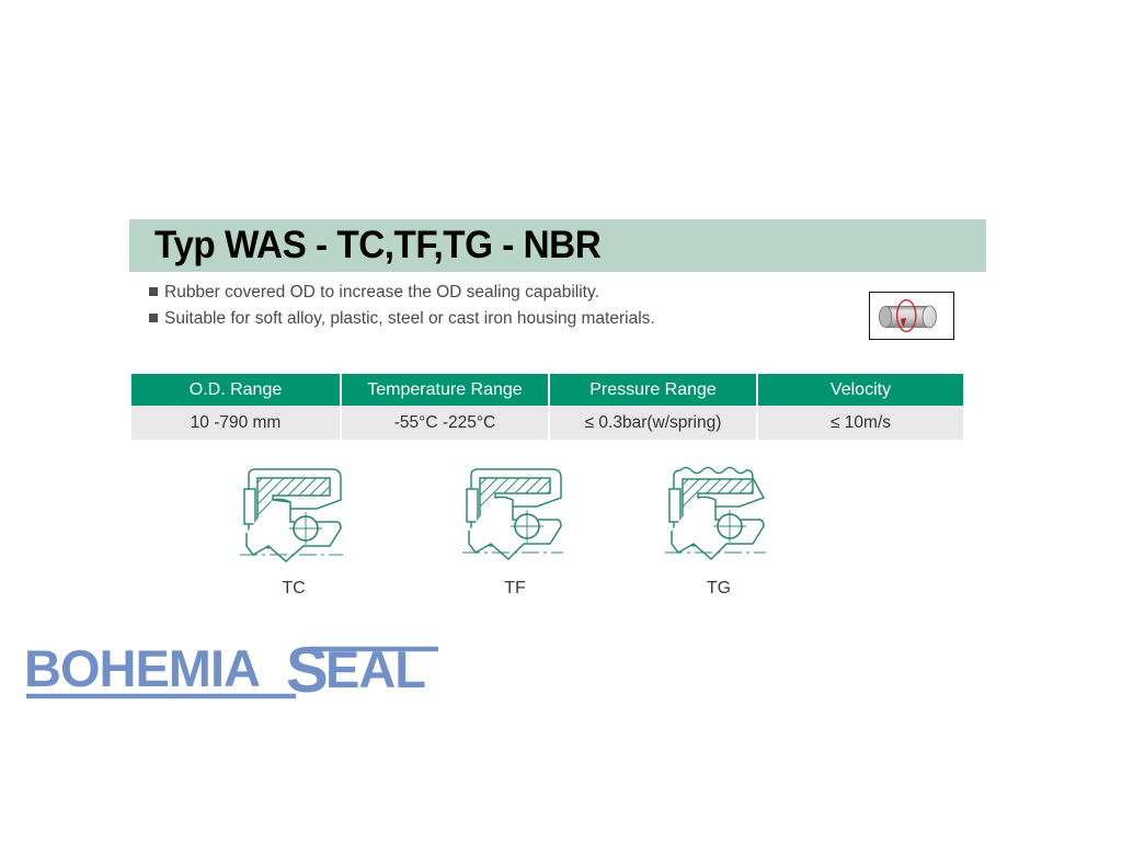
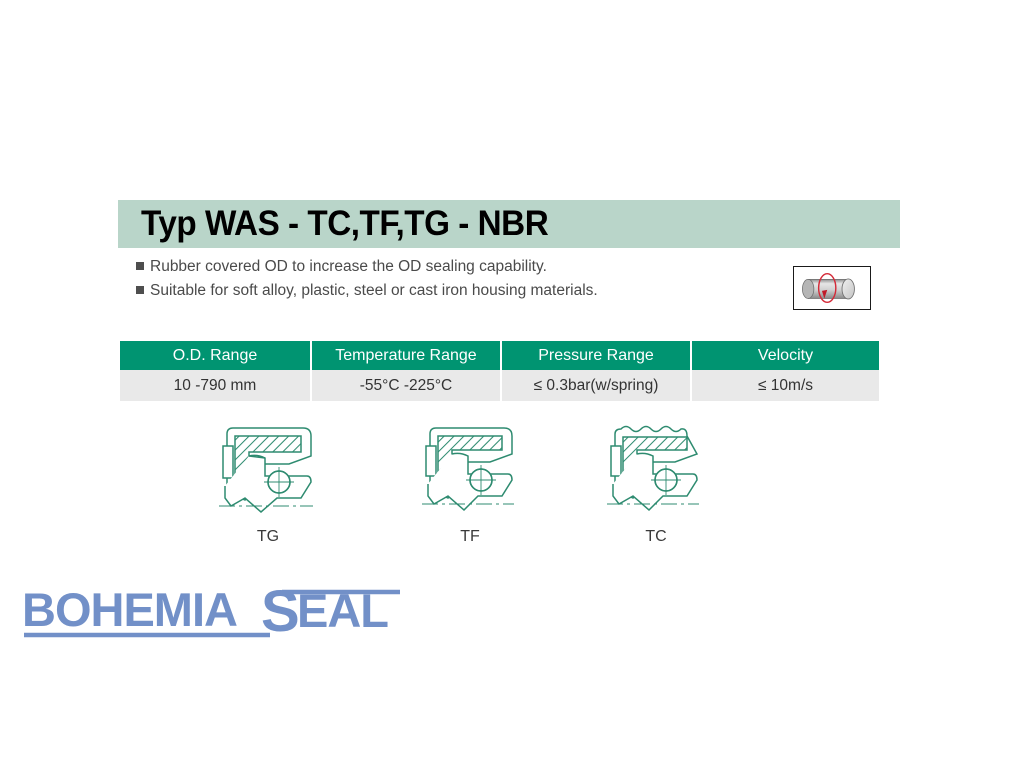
  Typ WAS - TC,TF,TG - NBR
  Rubber covered OD to increase the OD sealing capability.
  Suitable for soft alloy, plastic, steel or cast iron housing materials.
  O.D. Range	Temperature Range	Pressure Range	Velocity
  10 -790 mm	-55°C -225°C	≤ 0.3bar(w/spring)	≤ 10m/s
- TC
+ TG
  TF
- TG
+ TC
  BOHEMIA
  S
  EAL
